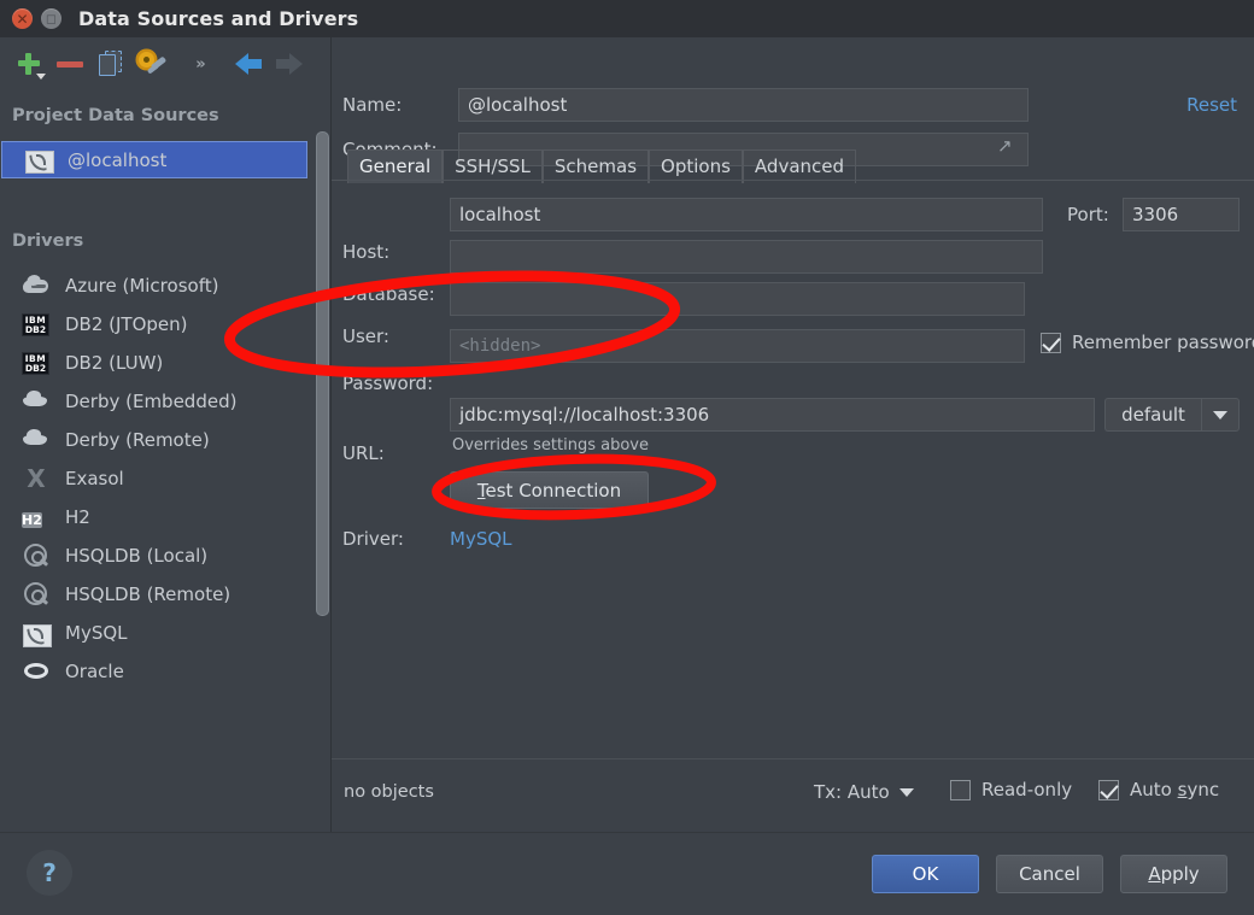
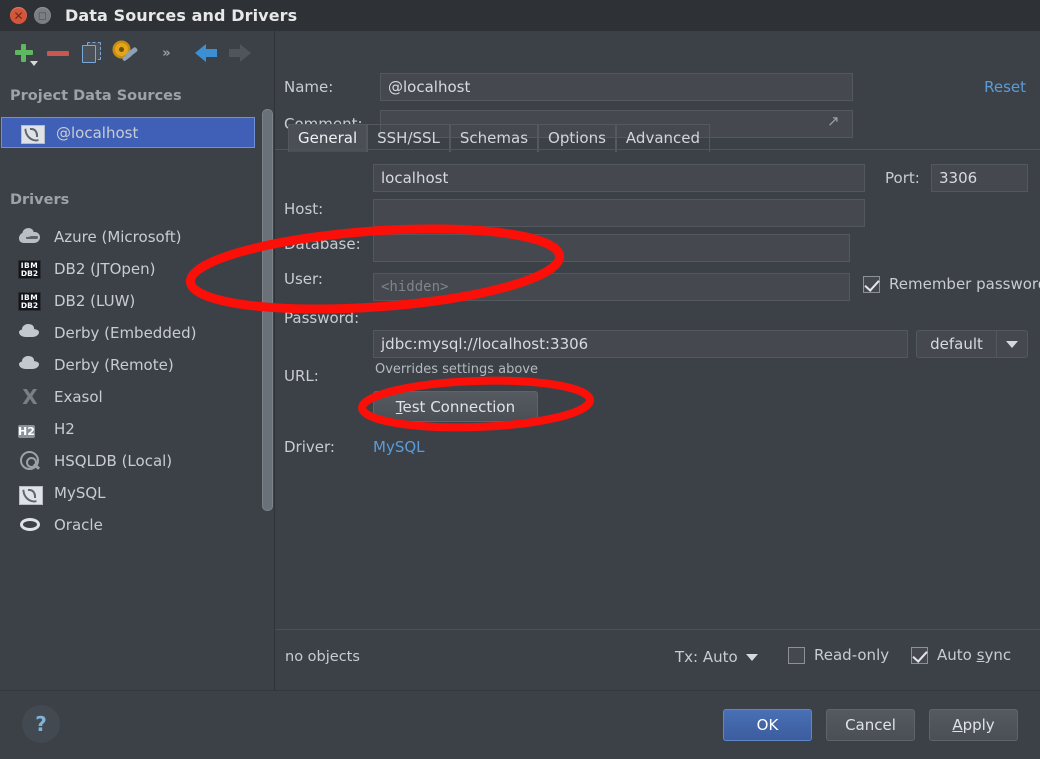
  ✕
  ◻
  Data Sources and Drivers
  »
  Project Data Sources
  @localhost
  Drivers
  Azure (Microsoft)
  IBM
  DB2
  DB2 (JTOpen)
  IBM
  DB2
  DB2 (LUW)
  Derby (Embedded)
  Derby (Remote)
  X
  Exasol
  H2
  H2
  HSQLDB (Local)
- HSQLDB (Remote)
  MySQL
  Oracle
  Name:
  @localhost
  Reset
  ↗
  General
  SSH/SSL
  Schemas
  Options
  Advanced
  Host:
  localhost
  Port:
  3306
  atabase:
  User:
  Password:
  <hidden>
  Remember passwor
  URL:
  jdbc:mysql://localhost:3306
  default
  Overrides settings above
  Test Connection
  Driver:
  MySQL
  no objects
  Tx: Auto
  Read-only
  Auto sync
  ?
  OK
  Cancel
  Apply
